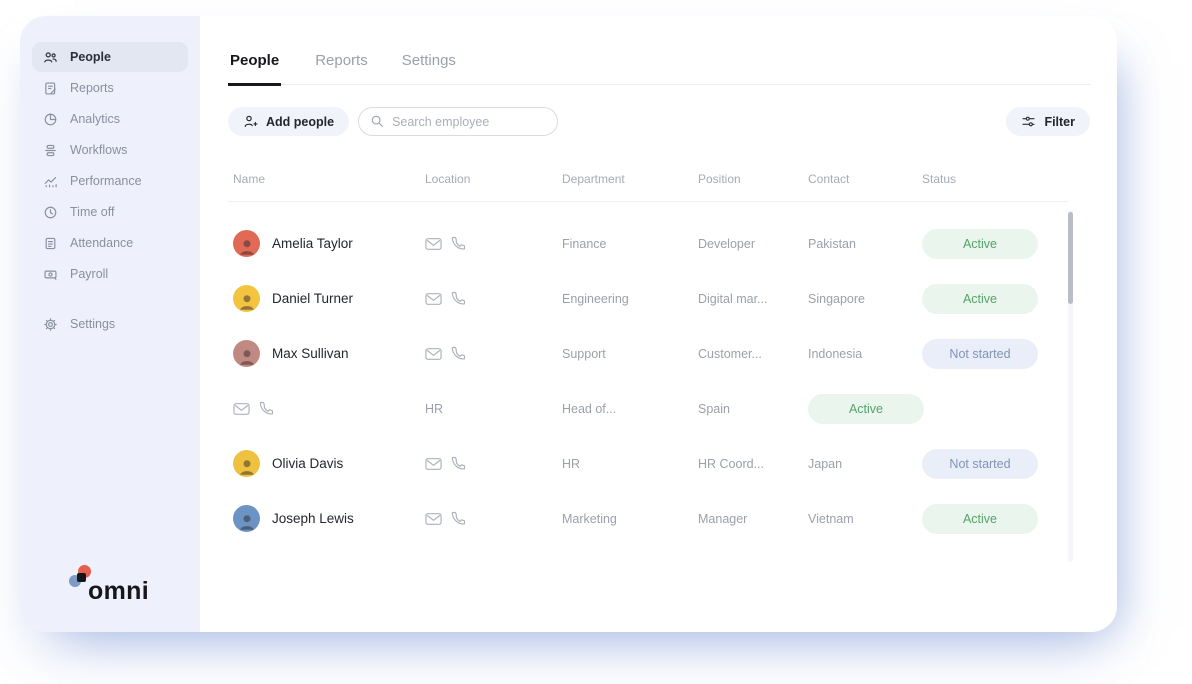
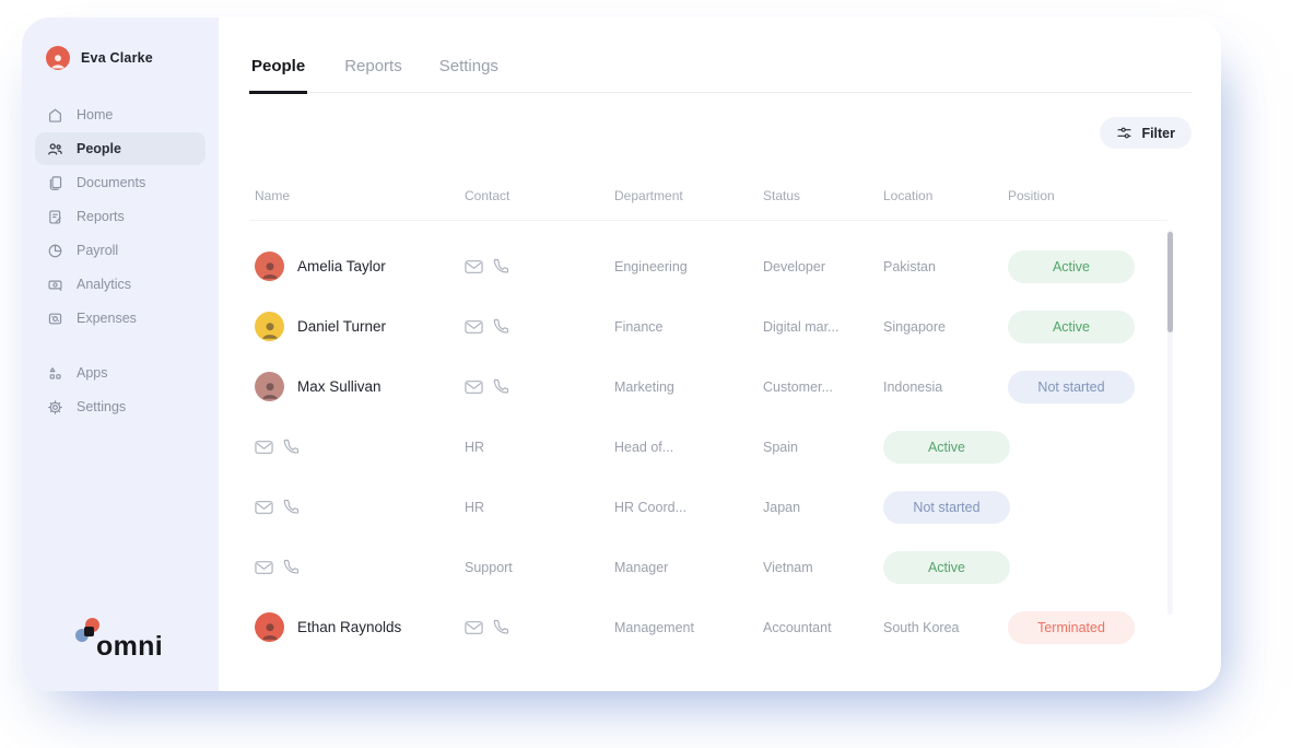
+ Eva Clarke
+ Home
  People
+ Documents
  Reports
- Analytics
+ Payroll
- Workflows
- Performance
- Time off
- Attendance
- Payroll
+ Analytics
+ Expenses
+ Apps
  Settings
  omni
  People
  Reports
  Settings
- Add people
- Search employee
  Filter
  Name
- Location
+ Contact
  Department
- Position
+ Status
- Contact
+ Location
- Status
+ Position
  Amelia Taylor
- Finance
+ Engineering
  Developer
  Pakistan
  Active
  Daniel Turner
- Engineering
+ Finance
  Digital mar...
  Singapore
  Active
  Max Sullivan
- Support
+ Marketing
  Customer...
  Indonesia
  Not started
  HR
  Head of...
  Spain
  Active
- Olivia Davis
  HR
  HR Coord...
  Japan
  Not started
- Joseph Lewis
- Marketing
+ Support
  Manager
  Vietnam
  Active
+ Ethan Raynolds
+ Management
+ Accountant
+ South Korea
+ Terminated
